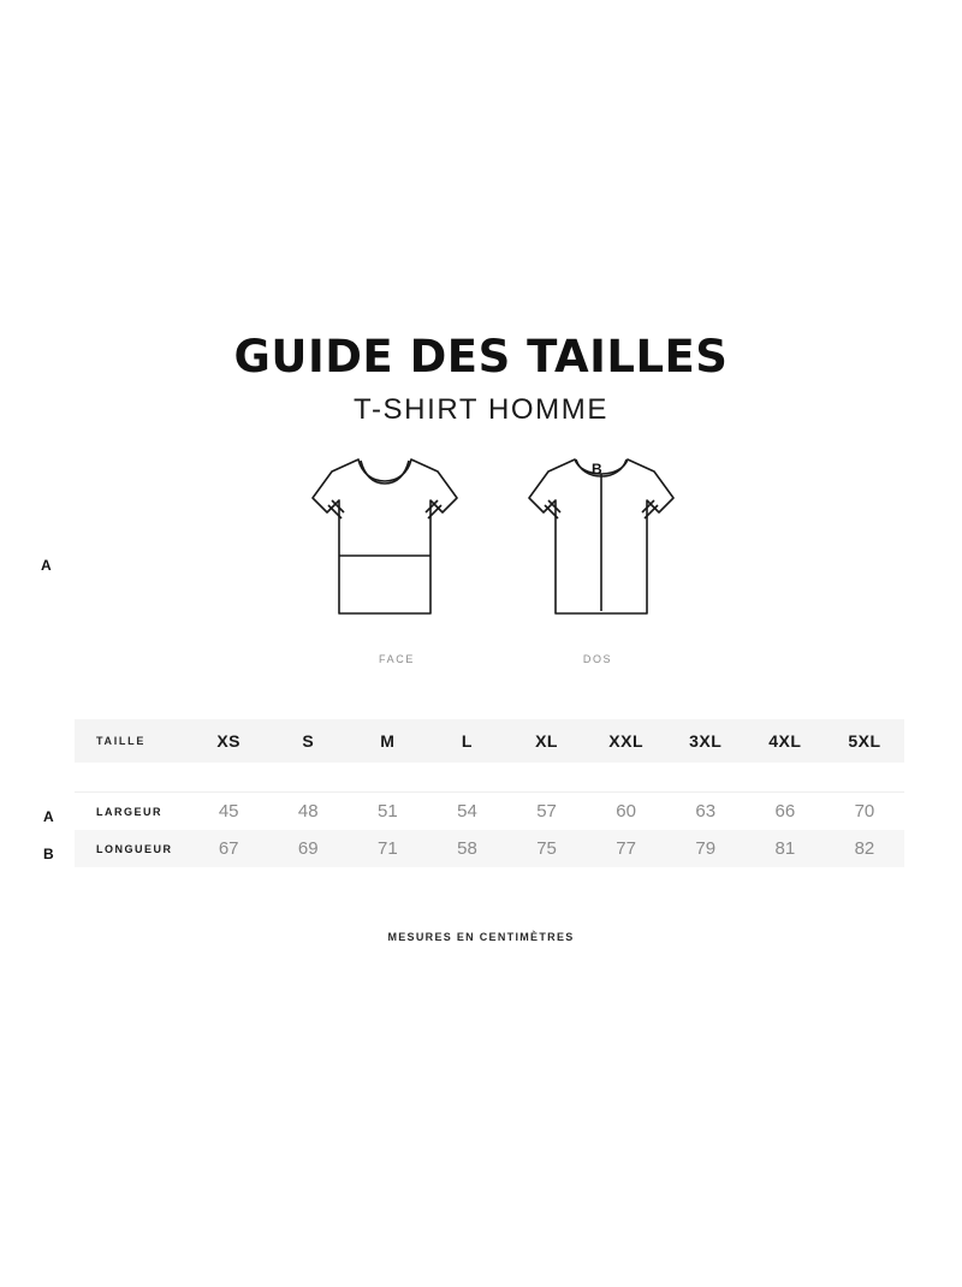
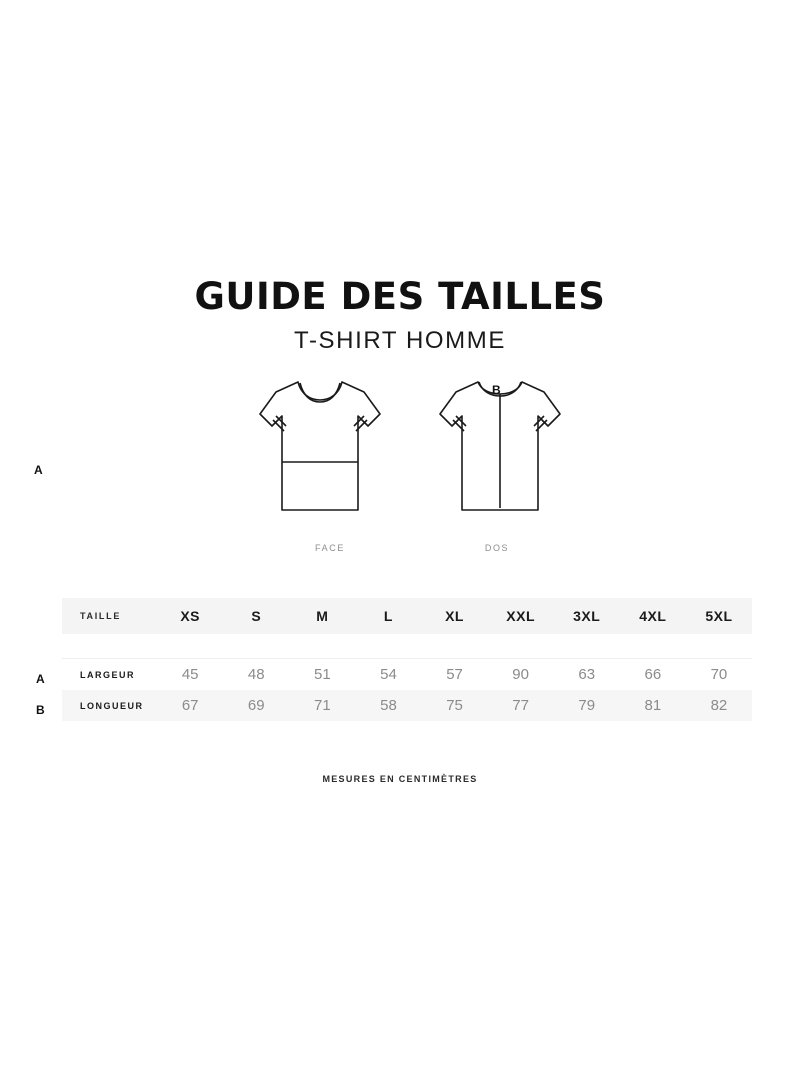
  GUIDE DES TAILLES
  T-SHIRT HOMME
  A
  B
  FACE
  DOS
  A
  B
  TAILLE	XS	S	M	L	XL	XXL	3XL	4XL	5XL
- LARGEUR	45	48	51	54	57	60	63	66	70
+ LARGEUR	45	48	51	54	57	90	63	66	70
  LONGUEUR	67	69	71	58	75	77	79	81	82
  MESURES EN CENTIMÈTRES
